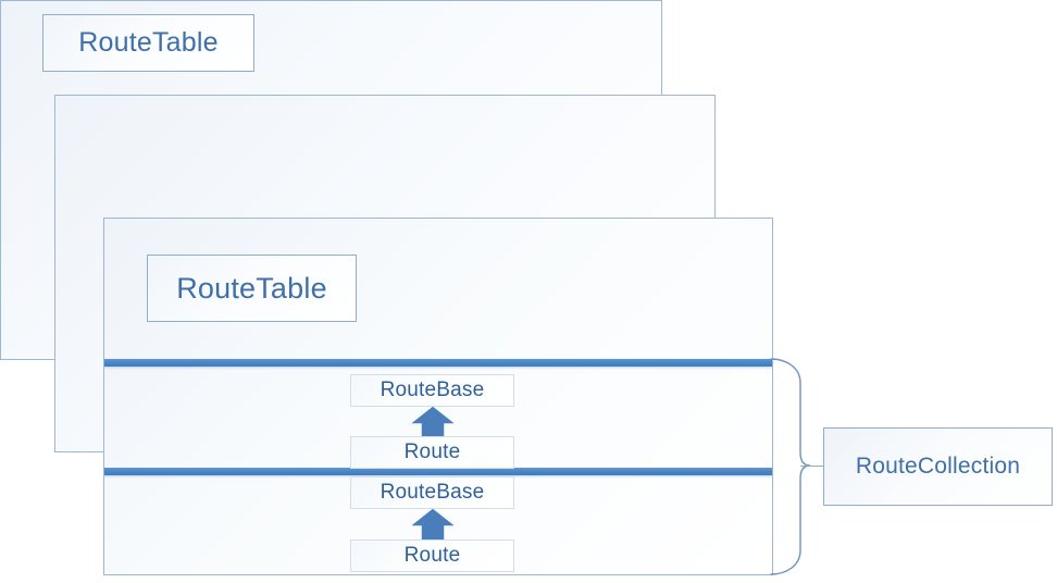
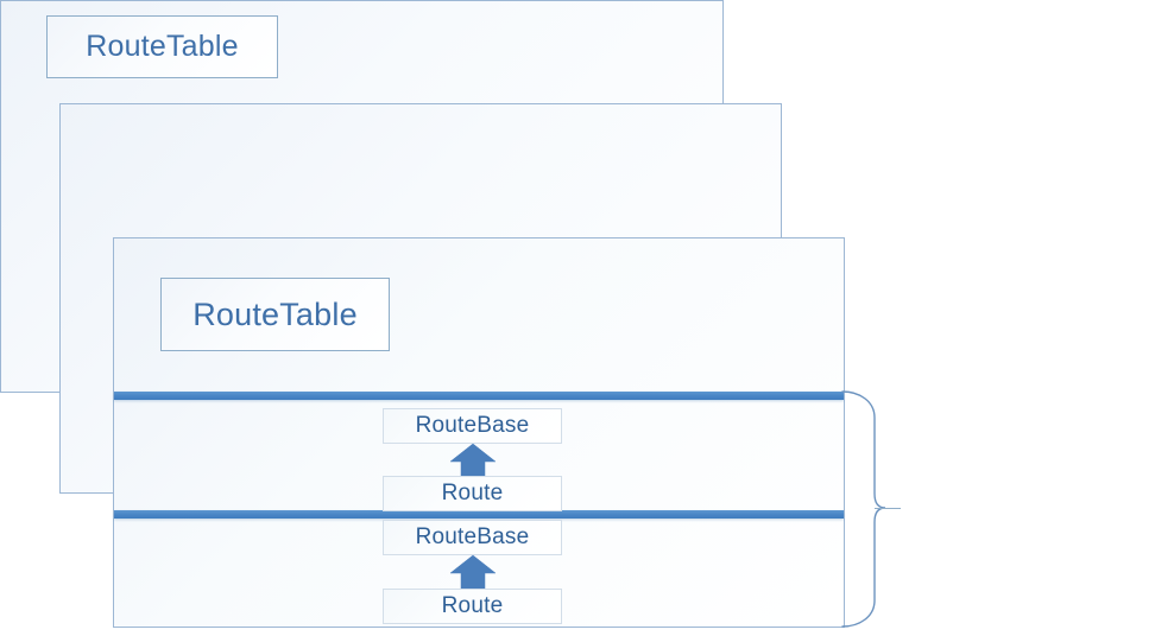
  RouteTable
  RouteTable
  RouteBase
  Route
  RouteBase
  Route
- RouteCollection
